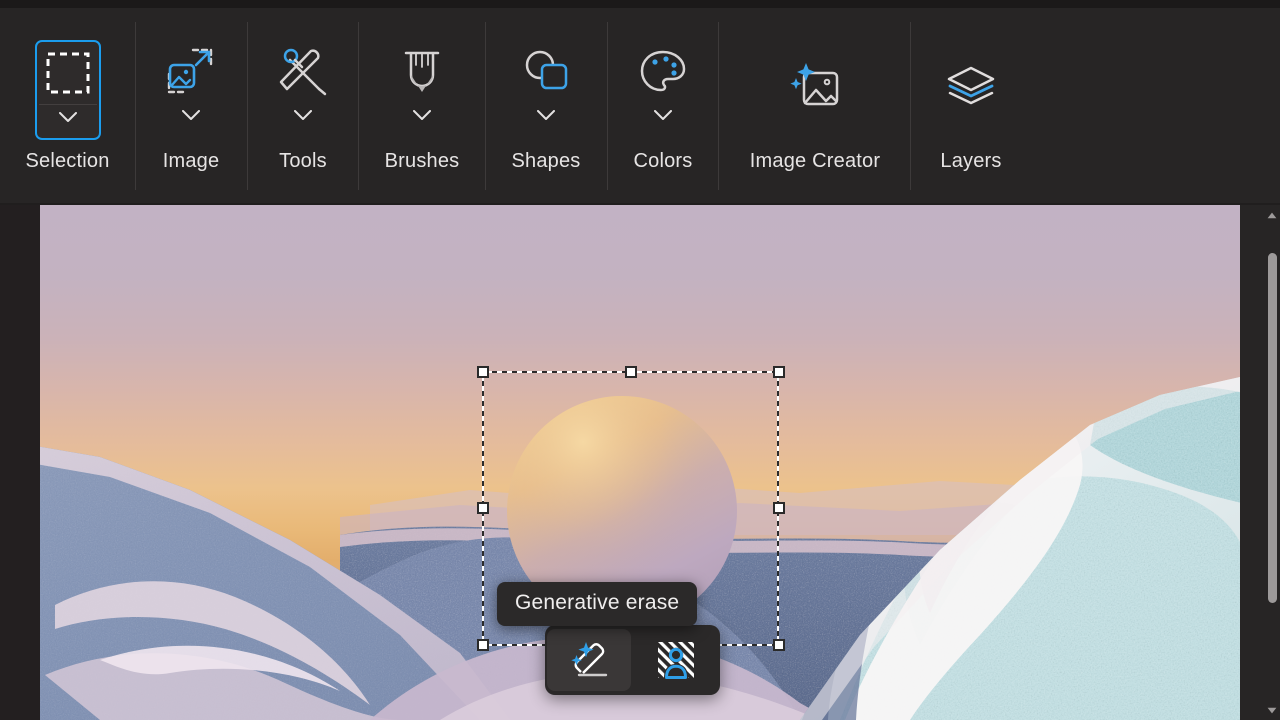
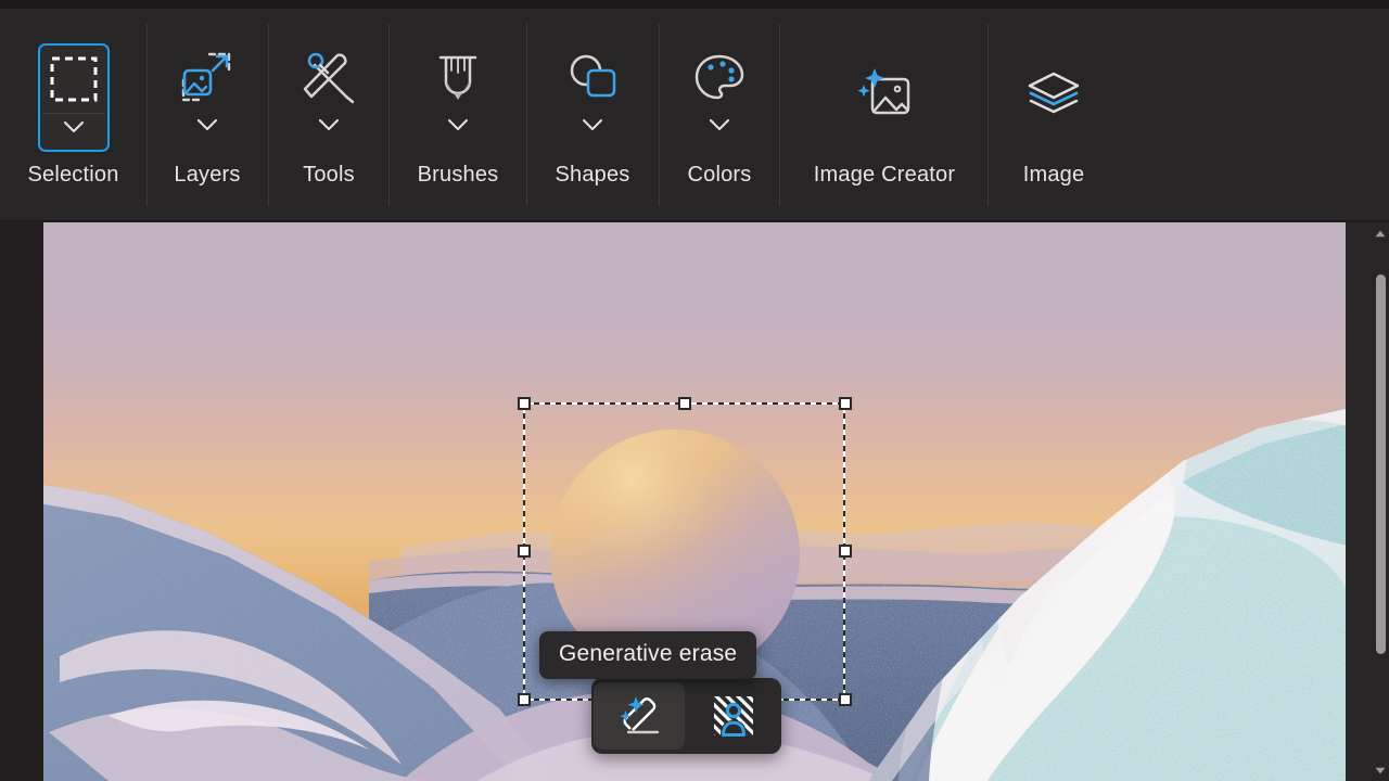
  Selection
- Image
+ Layers
  Tools
  Brushes
  Shapes
  Colors
  Image Creator
- Layers
+ Image
  Generative erase
